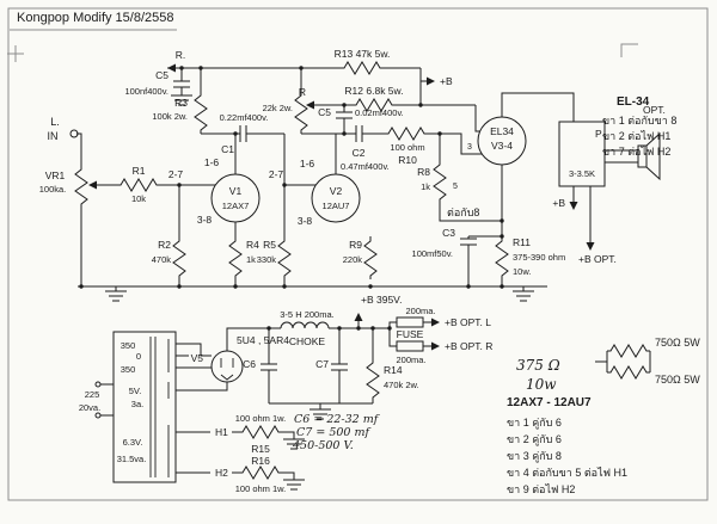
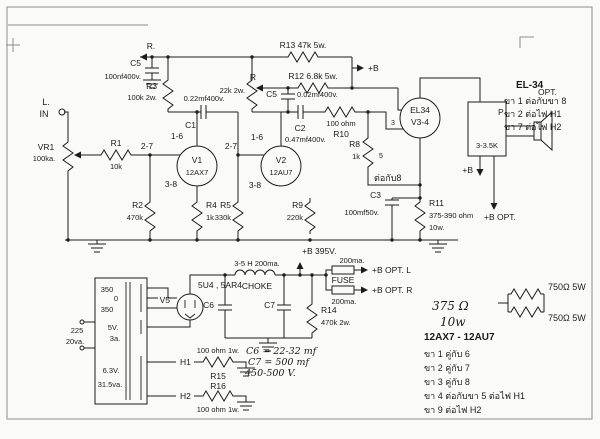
- Kongpop Modify 15/8/2558
  L.
  IN
  VR1
  100ka.
  R1
  10k
  2-7
  C5
  100nf400v.
  R3
  100k 2w.
  R.
  R13 47k 5w.
  +B
  R
  R12 6.8k 5w.
  22k 2w.
  0.22mf400v.
  C1
  1-6
  V1
  12AX7
  3-8
  R2
  470k
  R4
  1k
  2-7
  1-6
  V2
  12AU7
  3-8
  R5
  330k
  R9
  220k
  C2
  0.47mf400v.
  C5
  0.02mf400v.
  100 ohm
  R10
  R8
  1k
  ต่อกับ8
  EL34
  V3-4
  C3
  100mf50v.
  R11
  375-390 ohm
  10w.
  OPT.
  P
  3-3.5K
  +B
  +B OPT.
  EL-34
  ขา 1 ต่อกับขา 8
  ขา 2 ต่อไฟ H1
  ขา 7 ต่อไฟ H2
  350
  0
  350
  225
  20va.
  5V.
  3a.
  6.3V.
  31.5va.
  V5
  5U4 , 5AR4
  3-5 H 200ma.
  CHOKE
  +B 395V.
  200ma.
  FUSE
  200ma.
  +B OPT. L
  +B OPT. R
  C6
  C7
  R14
  470k 2w.
  C6 = 22-32 mf
  C7 = 500 mf
  450-500 V.
  H1
  H2
  100 ohm 1w.
  R15
  R16
  100 ohm 1w.
  375 Ω
  10w
  750Ω 5W
  750Ω 5W
  12AX7 - 12AU7
  ขา 1 คู่กับ 6
- ขา 2 คู่กับ 6
+ ขา 2 คู่กับ 7
  ขา 3 คู่กับ 8
  ขา 4 ต่อกับขา 5 ต่อไฟ H1
  ขา 9 ต่อไฟ H2
